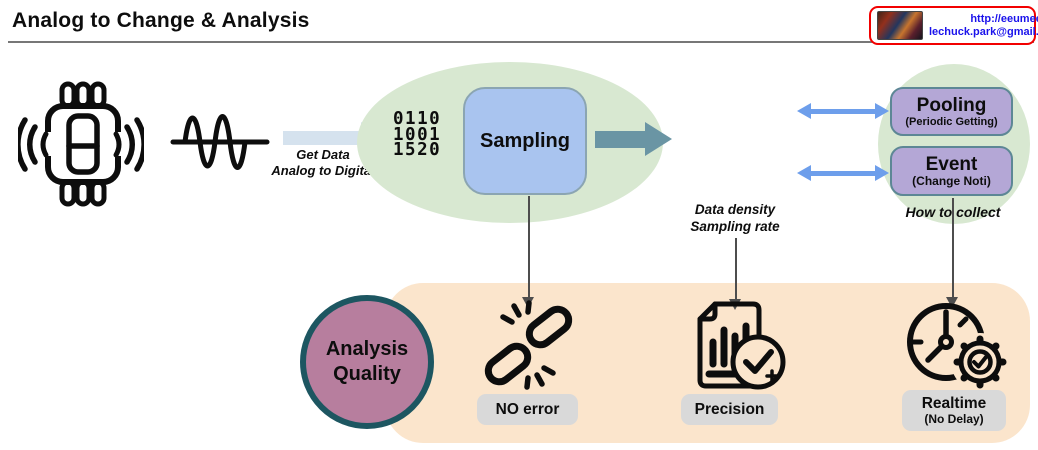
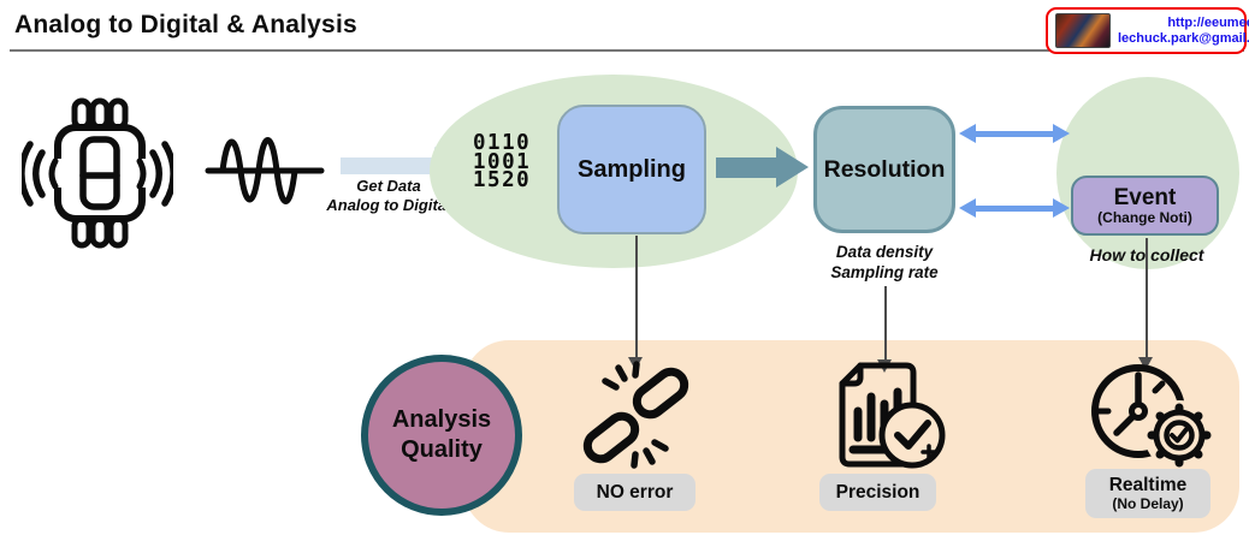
- Analog to Change & Analysis
+ Analog to Digital & Analysis
  http://eeume
  lechuck.park@gmail.
  Get Data
  Analog to Digit
  0110
  1001
  1520
  Sampling
+ Resolution
  Data density
  Sampling rate
- Pooling
- (Periodic Getting)
  Event
  (Change Noti)
  How to collect
  Analysis
  Quality
  NO error
  Precision
  Realtime
  (No Delay)
